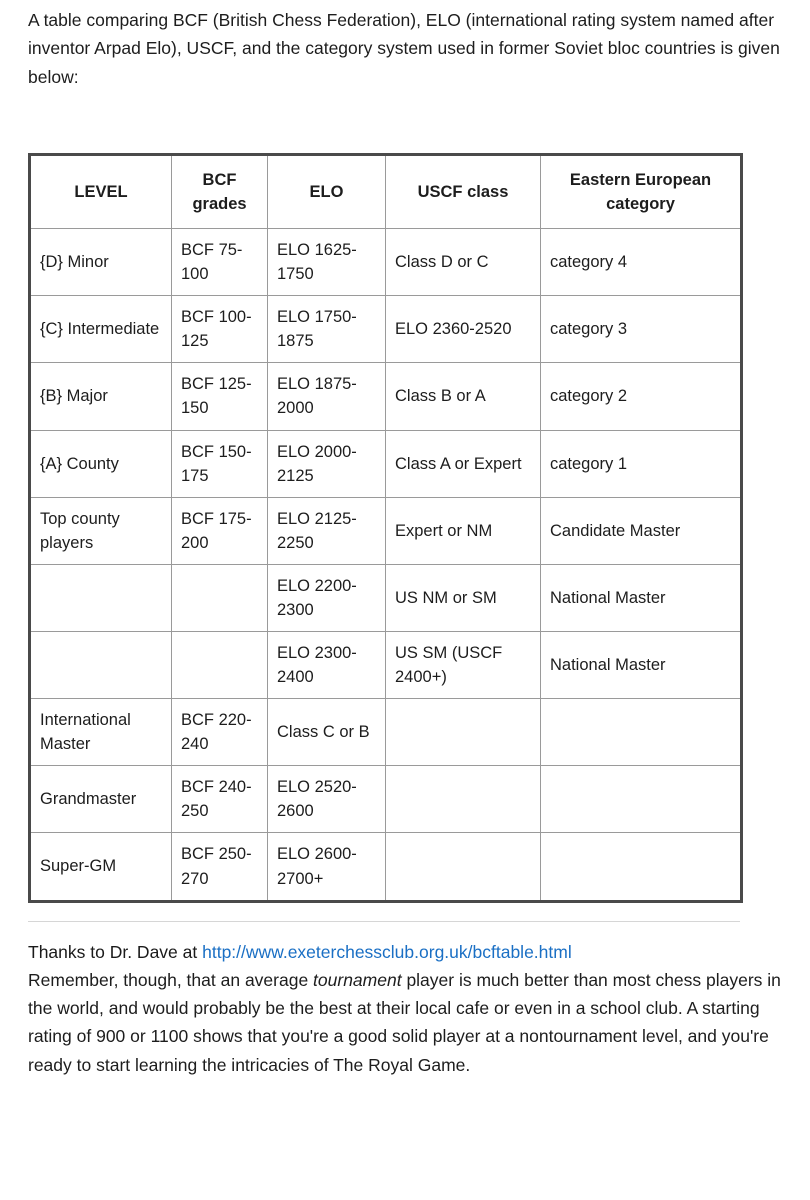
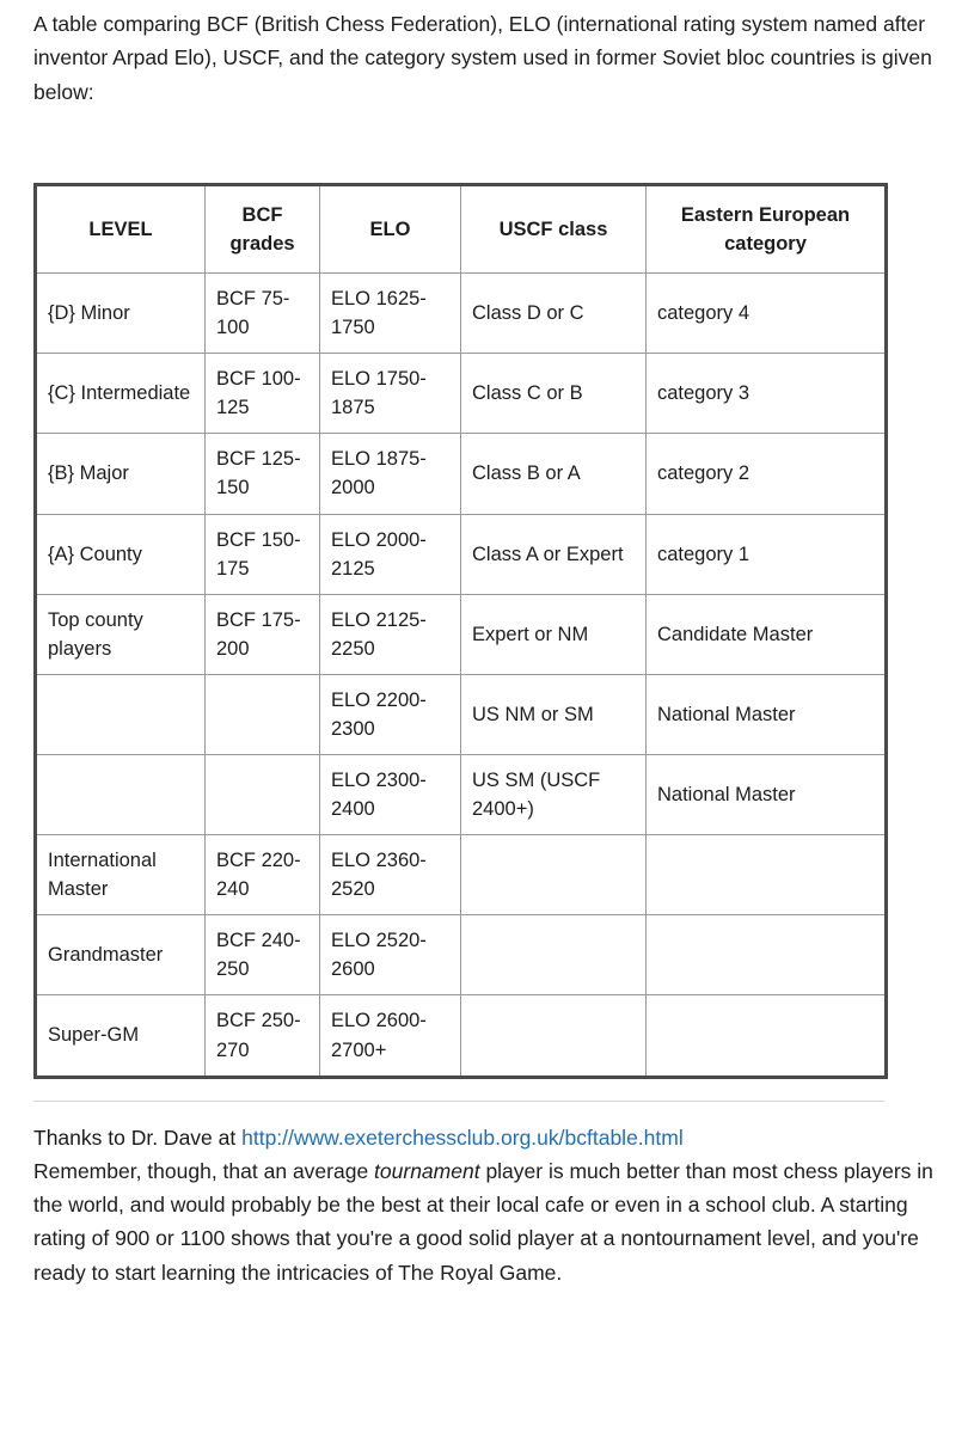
  A table comparing BCF (British Chess Federation), ELO (international rating system named after inventor Arpad Elo), USCF, and the category system used in former Soviet bloc countries is given below:
  LEVEL	BCF grades	ELO	USCF class	Eastern European category
  {D} Minor	BCF 75-100	ELO 1625-1750	Class D or C	category 4
- {C} Intermediate	BCF 100-125	ELO 1750-1875	ELO 2360-2520	category 3
+ {C} Intermediate	BCF 100-125	ELO 1750-1875	Class C or B	category 3
  {B} Major	BCF 125-150	ELO 1875-2000	Class B or A	category 2
  {A} County	BCF 150-175	ELO 2000-2125	Class A or Expert	category 1
  Top county players	BCF 175-200	ELO 2125-2250	Expert or NM	Candidate Master
  		ELO 2200-2300	US NM or SM	National Master
  		ELO 2300-2400	US SM (USCF 2400+)	National Master
- International Master	BCF 220-240	Class C or B
+ International Master	BCF 220-240	ELO 2360-2520
  Grandmaster	BCF 240-250	ELO 2520-2600
  Super-GM	BCF 250-270	ELO 2600-2700+
  Thanks to Dr. Dave at http://www.exeterchessclub.org.uk/bcftable.html
  Remember, though, that an average tournament player is much better than most chess players in the world, and would probably be the best at their local cafe or even in a school club. A starting rating of 900 or 1100 shows that you're a good solid player at a nontournament level, and you're ready to start learning the intricacies of The Royal Game.
